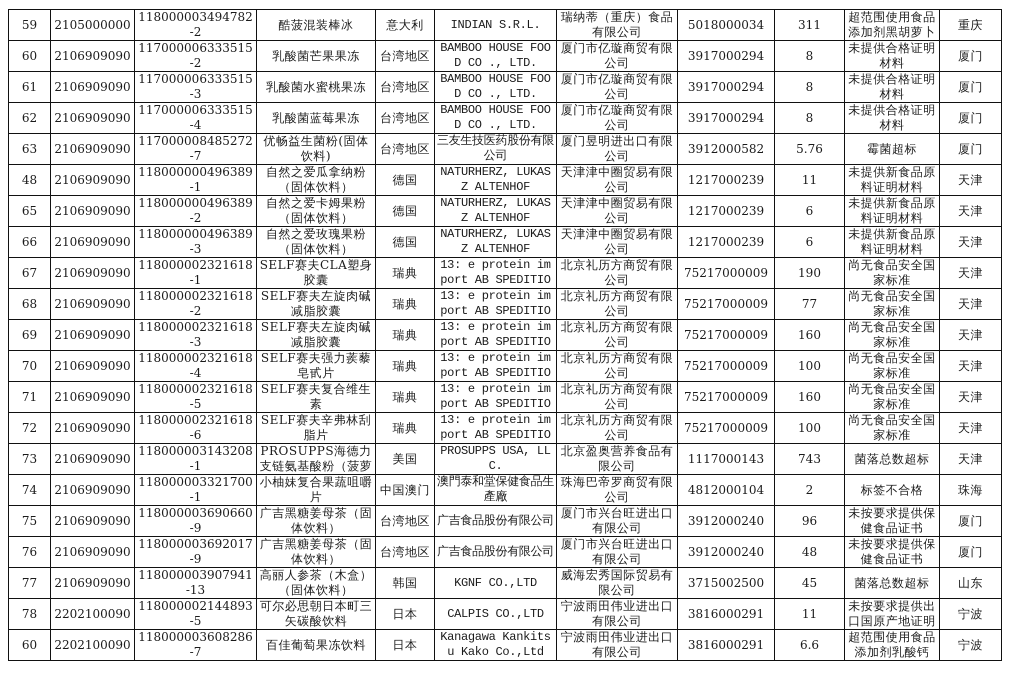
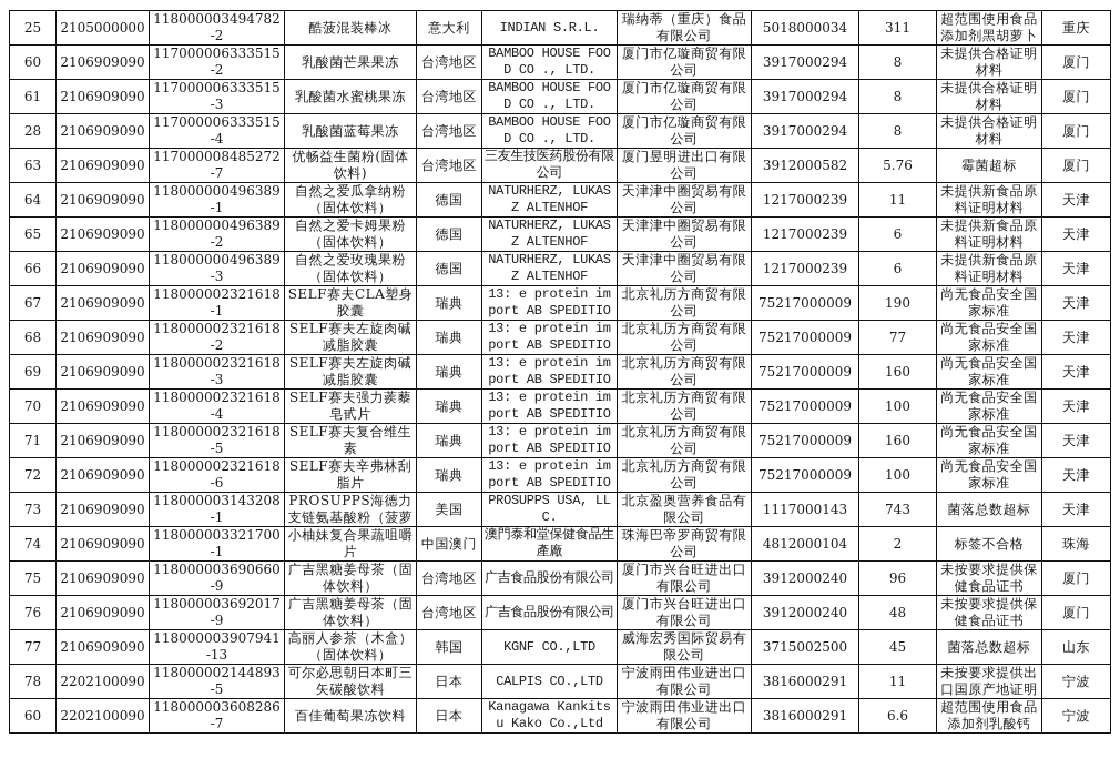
- 59	2105000000	118000003494782-2	酷菠混装棒冰	意大利	INDIAN S.R.L.	瑞纳蒂（重庆）食品有限公司	5018000034	311	超范围使用食品添加剂黑胡萝卜	重庆
+ 25	2105000000	118000003494782-2	酷菠混装棒冰	意大利	INDIAN S.R.L.	瑞纳蒂（重庆）食品有限公司	5018000034	311	超范围使用食品添加剂黑胡萝卜	重庆
  60	2106909090	117000006333515-2	乳酸菌芒果果冻	台湾地区	BAMBOO HOUSE FOOD CO ., LTD.	厦门市亿璇商贸有限公司	3917000294	8	未提供合格证明材料	厦门
  61	2106909090	117000006333515-3	乳酸菌水蜜桃果冻	台湾地区	BAMBOO HOUSE FOOD CO ., LTD.	厦门市亿璇商贸有限公司	3917000294	8	未提供合格证明材料	厦门
- 62	2106909090	117000006333515-4	乳酸菌蓝莓果冻	台湾地区	BAMBOO HOUSE FOOD CO ., LTD.	厦门市亿璇商贸有限公司	3917000294	8	未提供合格证明材料	厦门
+ 28	2106909090	117000006333515-4	乳酸菌蓝莓果冻	台湾地区	BAMBOO HOUSE FOOD CO ., LTD.	厦门市亿璇商贸有限公司	3917000294	8	未提供合格证明材料	厦门
  63	2106909090	117000008485272-7	优畅益生菌粉(固体饮料)	台湾地区	三友生技医药股份有限公司	厦门昱明进出口有限公司	3912000582	5.76	霉菌超标	厦门
- 48	2106909090	118000000496389-1	自然之爱瓜拿纳粉（固体饮料）	德国	NATURHERZ, LUKASZ ALTENHOF	天津津中圈贸易有限公司	1217000239	11	未提供新食品原料证明材料	天津
+ 64	2106909090	118000000496389-1	自然之爱瓜拿纳粉（固体饮料）	德国	NATURHERZ, LUKASZ ALTENHOF	天津津中圈贸易有限公司	1217000239	11	未提供新食品原料证明材料	天津
  65	2106909090	118000000496389-2	自然之爱卡姆果粉（固体饮料）	德国	NATURHERZ, LUKASZ ALTENHOF	天津津中圈贸易有限公司	1217000239	6	未提供新食品原料证明材料	天津
  66	2106909090	118000000496389-3	自然之爱玫瑰果粉（固体饮料）	德国	NATURHERZ, LUKASZ ALTENHOF	天津津中圈贸易有限公司	1217000239	6	未提供新食品原料证明材料	天津
  67	2106909090	118000002321618-1	SELF赛夫CLA塑身胶囊	瑞典	13: e protein import AB SPEDITIO	北京礼历方商贸有限公司	75217000009	190	尚无食品安全国家标准	天津
  68	2106909090	118000002321618-2	SELF赛夫左旋肉碱减脂胶囊	瑞典	13: e protein import AB SPEDITIO	北京礼历方商贸有限公司	75217000009	77	尚无食品安全国家标准	天津
  69	2106909090	118000002321618-3	SELF赛夫左旋肉碱减脂胶囊	瑞典	13: e protein import AB SPEDITIO	北京礼历方商贸有限公司	75217000009	160	尚无食品安全国家标准	天津
  70	2106909090	118000002321618-4	SELF赛夫强力蒺藜皂甙片	瑞典	13: e protein import AB SPEDITIO	北京礼历方商贸有限公司	75217000009	100	尚无食品安全国家标准	天津
  71	2106909090	118000002321618-5	SELF赛夫复合维生素	瑞典	13: e protein import AB SPEDITIO	北京礼历方商贸有限公司	75217000009	160	尚无食品安全国家标准	天津
  72	2106909090	118000002321618-6	SELF赛夫辛弗林刮脂片	瑞典	13: e protein import AB SPEDITIO	北京礼历方商贸有限公司	75217000009	100	尚无食品安全国家标准	天津
  73	2106909090	118000003143208-1	PROSUPPS海德力支链氨基酸粉（菠萝	美国	PROSUPPS USA, LLC.	北京盈奥营养食品有限公司	1117000143	743	菌落总数超标	天津
  74	2106909090	118000003321700-1	小柚妹复合果蔬咀嚼片	中国澳门	澳門泰和堂保健食品生產廠	珠海巴帝罗商贸有限公司	4812000104	2	标签不合格	珠海
  75	2106909090	118000003690660-9	广吉黑糖姜母茶（固体饮料）	台湾地区	广吉食品股份有限公司	厦门市兴台旺进出口有限公司	3912000240	96	未按要求提供保健食品证书	厦门
  76	2106909090	118000003692017-9	广吉黑糖姜母茶（固体饮料）	台湾地区	广吉食品股份有限公司	厦门市兴台旺进出口有限公司	3912000240	48	未按要求提供保健食品证书	厦门
  77	2106909090	118000003907941-13	高丽人参茶（木盒）（固体饮料）	韩国	KGNF CO.,LTD	威海宏秀国际贸易有限公司	3715002500	45	菌落总数超标	山东
  78	2202100090	118000002144893-5	可尔必思朝日本町三矢碳酸饮料	日本	CALPIS CO.,LTD	宁波雨田伟业进出口有限公司	3816000291	11	未按要求提供出口国原产地证明	宁波
  60	2202100090	118000003608286-7	百佳葡萄果冻饮料	日本	Kanagawa Kankitsu Kako Co.,Ltd	宁波雨田伟业进出口有限公司	3816000291	6.6	超范围使用食品添加剂乳酸钙	宁波
